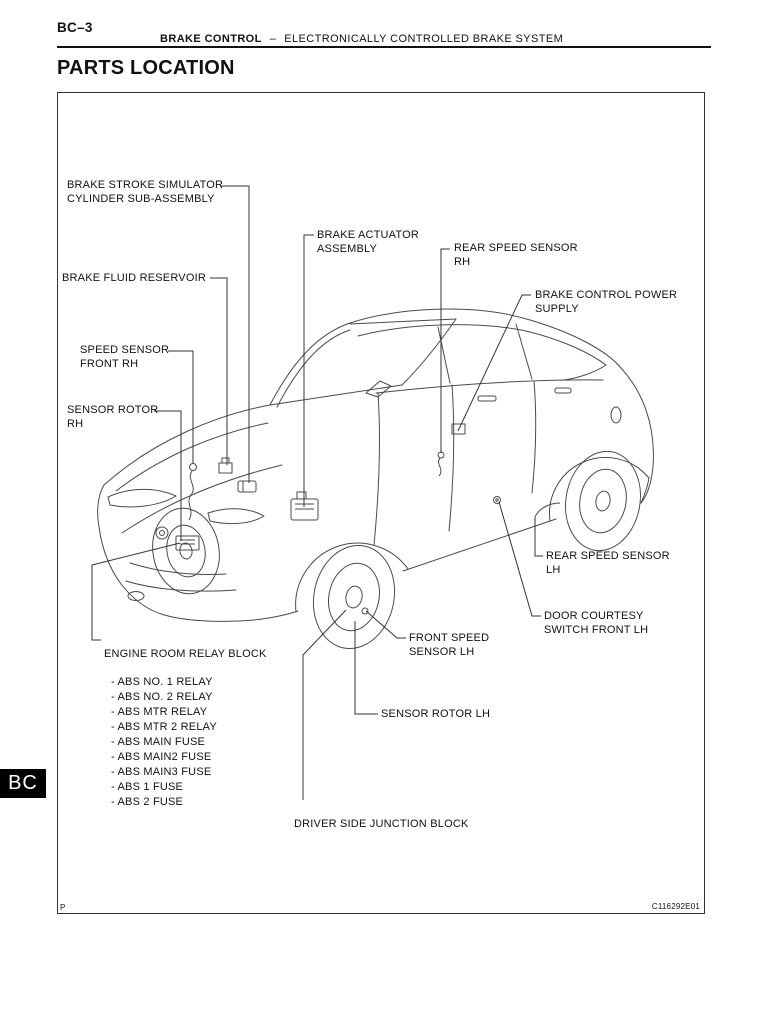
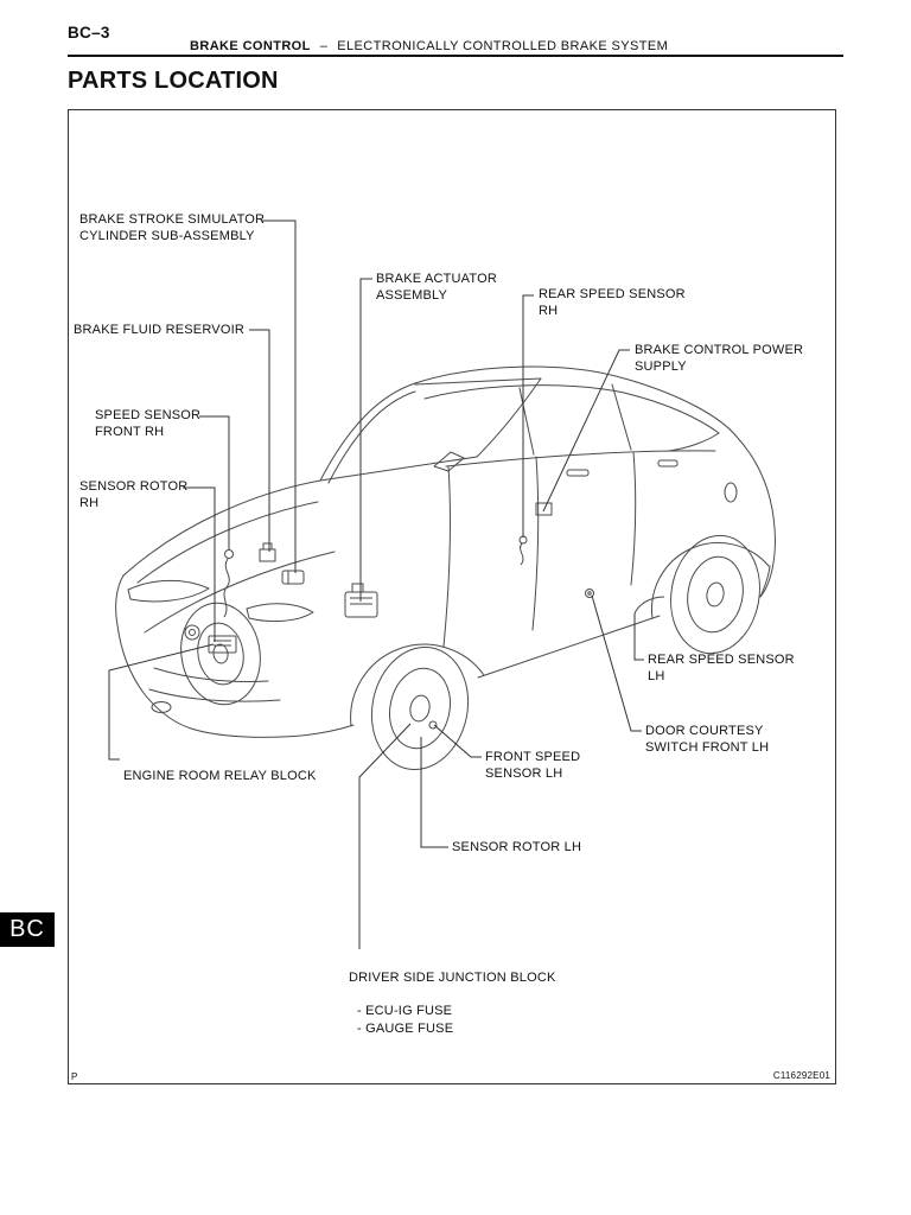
  BC–3
  BRAKE CONTROL – ELECTRONICALLY CONTROLLED BRAKE SYSTEM
  PARTS LOCATION
  BRAKE STROKE SIMULATOR
  CYLINDER SUB-ASSEMBLY
  BRAKE ACTUATOR
  ASSEMBLY
  REAR SPEED SENSOR
  RH
  BRAKE CONTROL POWER
  SUPPLY
  BRAKE FLUID RESERVOIR
  SPEED SENSOR
  FRONT RH
  SENSOR ROTOR
  RH
  REAR SPEED SENSOR
  LH
  DOOR COURTESY
  SWITCH FRONT LH
  FRONT SPEED
  SENSOR LH
  SENSOR ROTOR LH
  ENGINE ROOM RELAY BLOCK
- - ABS NO. 1 RELAY
- - ABS NO. 2 RELAY
- - ABS MTR RELAY
- - ABS MTR 2 RELAY
- - ABS MAIN FUSE
- - ABS MAIN2 FUSE
- - ABS MAIN3 FUSE
- - ABS 1 FUSE
- - ABS 2 FUSE
  DRIVER SIDE JUNCTION BLOCK
+ - ECU-IG FUSE
+ - GAUGE FUSE
  P
  C116292E01
  BC
